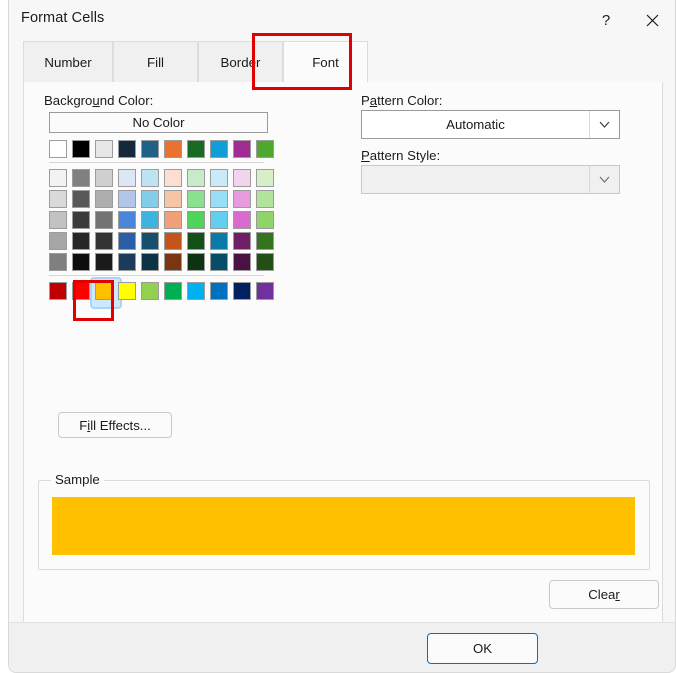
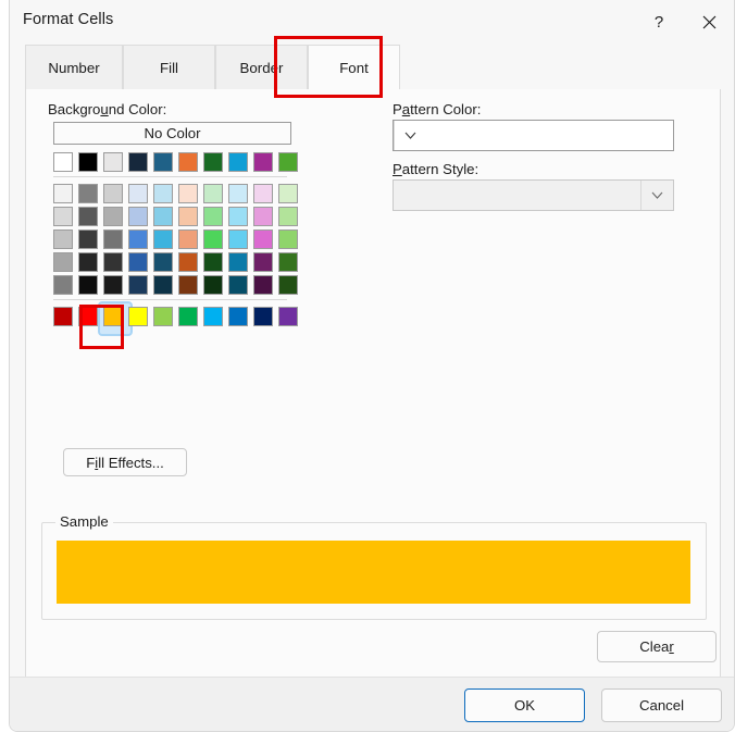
  Format Cells
  ?
  Number
  Fill
  Border
  Font
  Background Color:
  No Color
  F
  i
  ll Effects...
  Pattern Color:
- Automatic
  Pattern Style:
  Sample
  Clea
  r
  OK
+ Cancel
